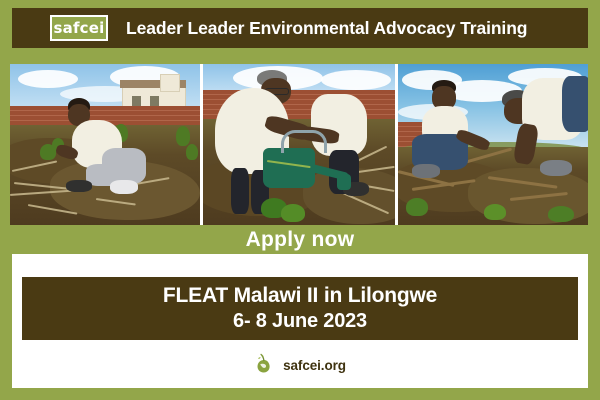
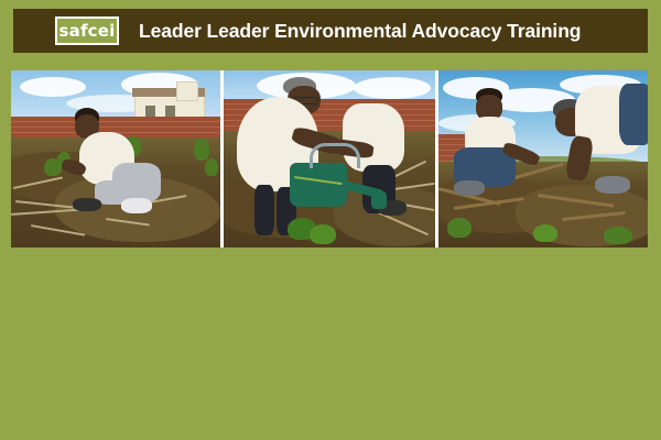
  safcei
  Leader Leader Environmental Advocacy Training
- Apply now
- FLEAT Malawi II in Lilongwe
- 6- 8 June 2023
- safcei.org
